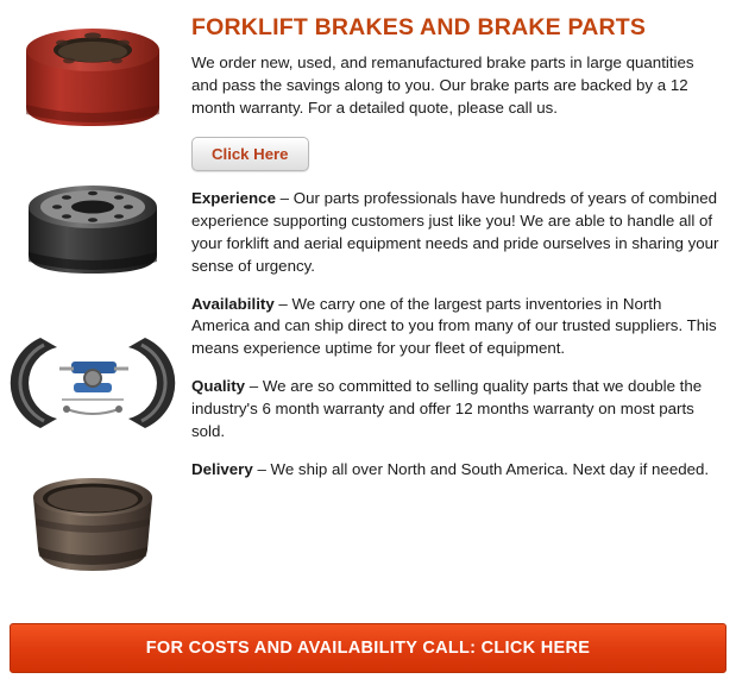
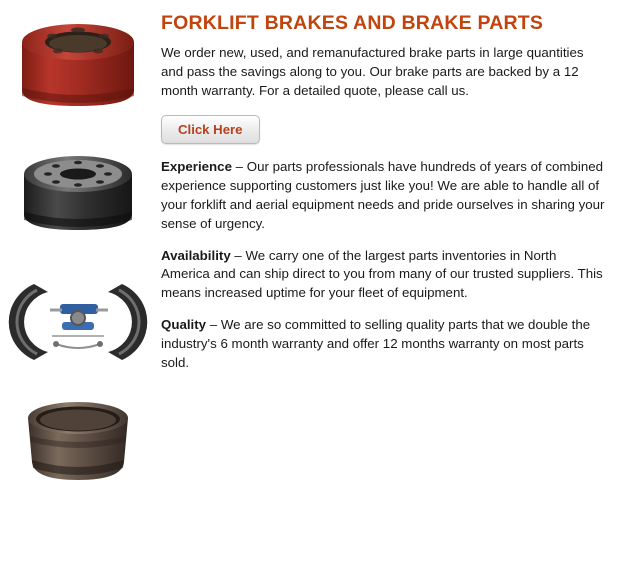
  FORKLIFT BRAKES AND BRAKE PARTS
  We order new, used, and remanufactured brake parts in large quantities and pass the savings along to you. Our brake parts are backed by a 12 month warranty. For a detailed quote, please call us.
  Click Here
  Experience – Our parts professionals have hundreds of years of combined experience supporting customers just like you! We are able to handle all of your forklift and aerial equipment needs and pride ourselves in sharing your sense of urgency.
- Availability – We carry one of the largest parts inventories in North America and can ship direct to you from many of our trusted suppliers. This means experience uptime for your fleet of equipment.
+ Availability – We carry one of the largest parts inventories in North America and can ship direct to you from many of our trusted suppliers. This means increased uptime for your fleet of equipment.
  Quality – We are so committed to selling quality parts that we double the industry's 6 month warranty and offer 12 months warranty on most parts sold.
- Delivery – We ship all over North and South America. Next day if needed.
- FOR COSTS AND AVAILABILITY CALL: CLICK HERE
